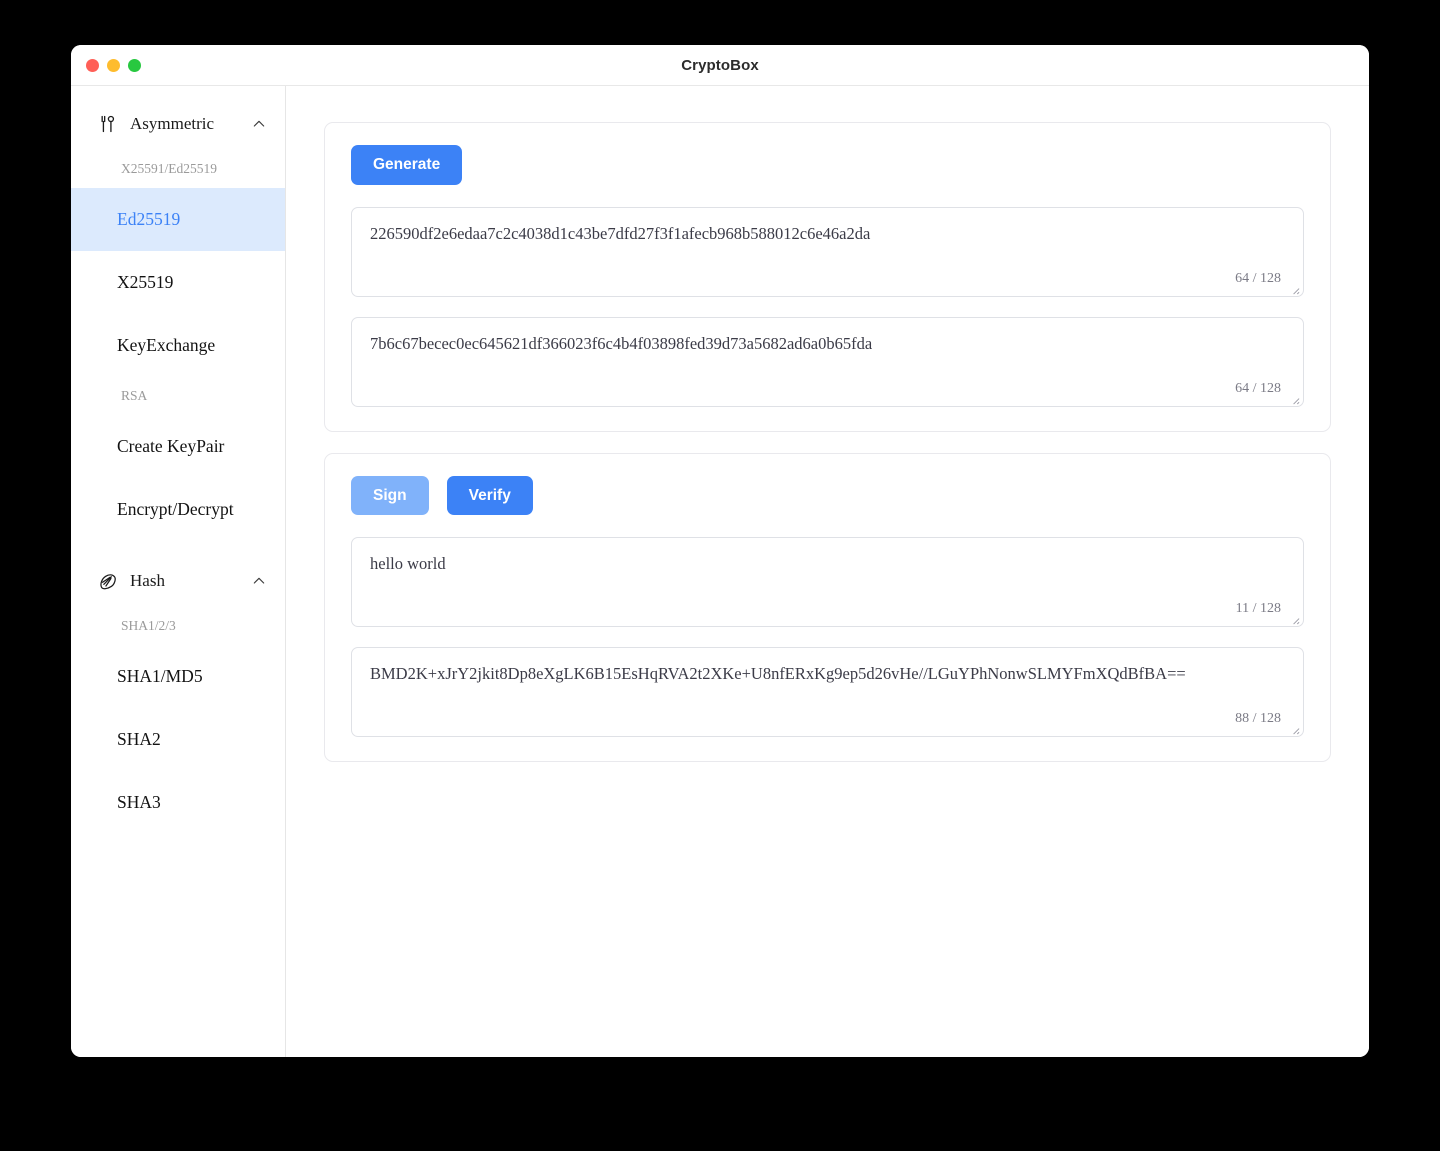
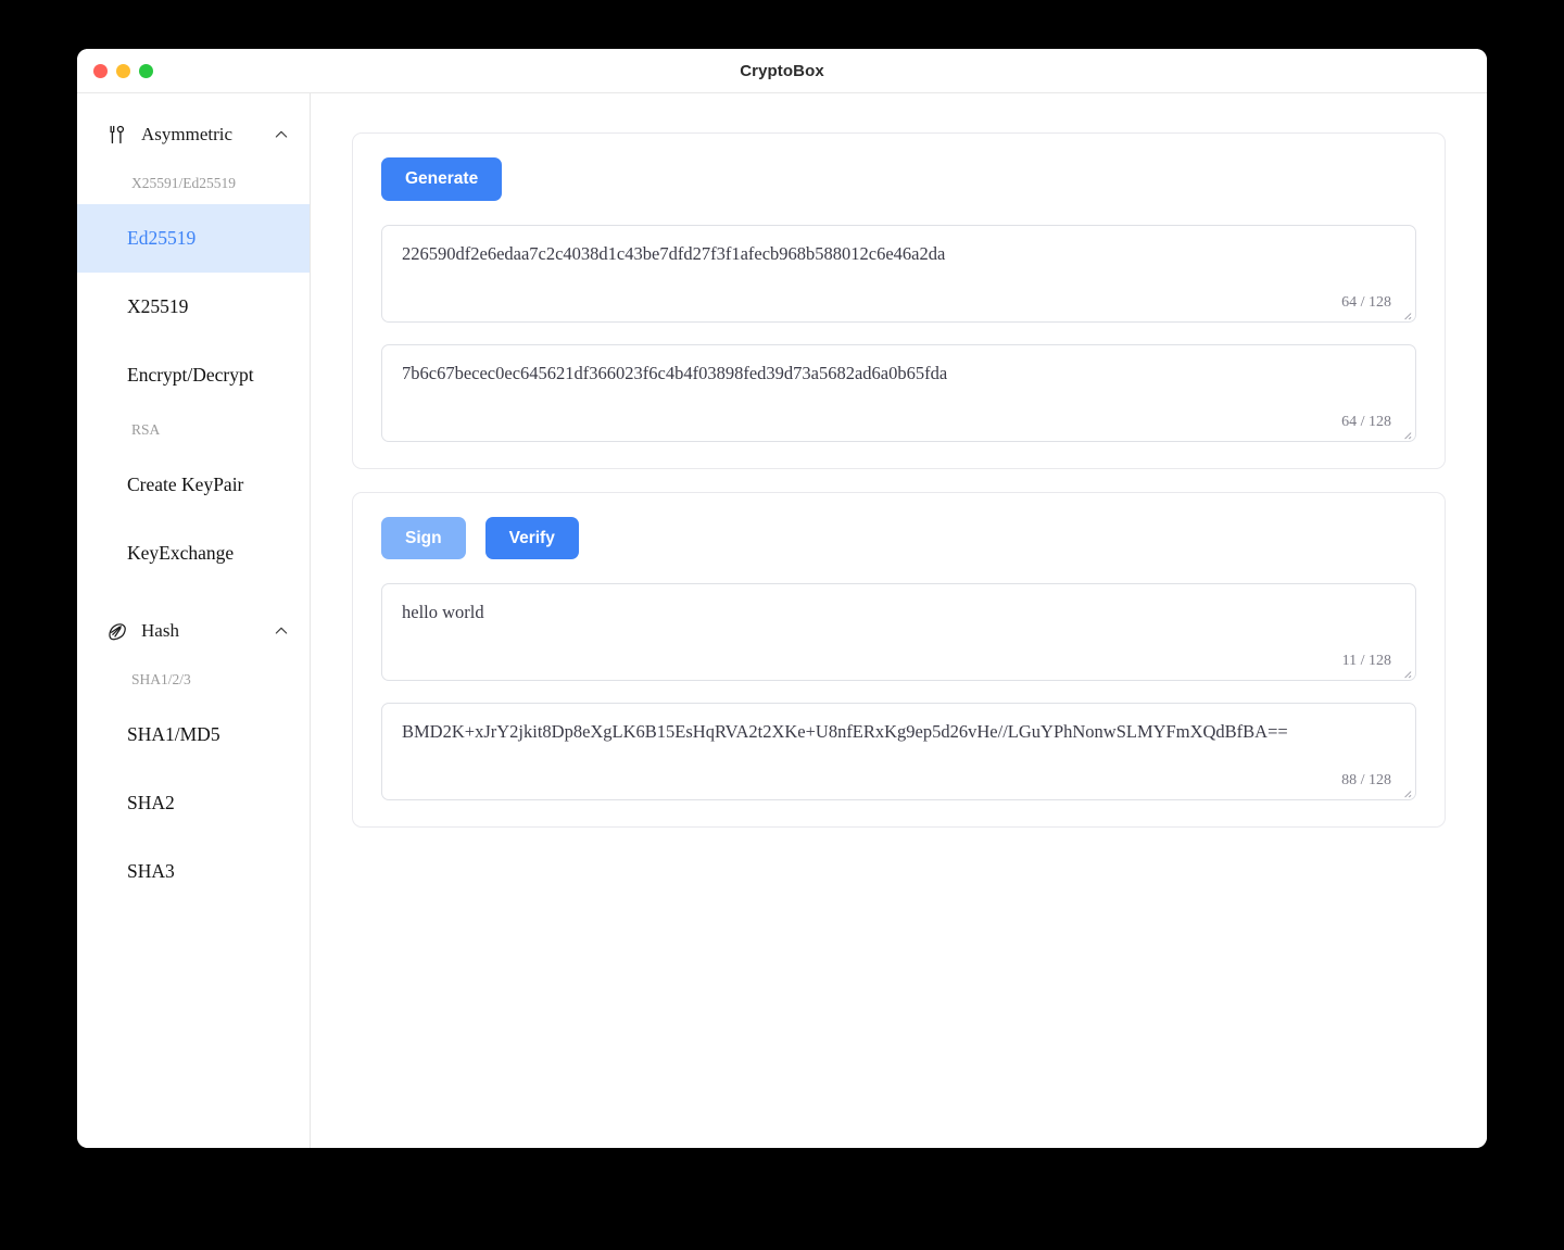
  CryptoBox
  Asymmetric
  X25591/Ed25519
  Ed25519
  X25519
- KeyExchange
+ Encrypt/Decrypt
  RSA
  Create KeyPair
- Encrypt/Decrypt
+ KeyExchange
  Hash
  SHA1/2/3
  SHA1/MD5
  SHA2
  SHA3
  Generate
  226590df2e6edaa7c2c4038d1c43be7dfd27f3f1afecb968b588012c6e46a2da
  64 / 128
  7b6c67becec0ec645621df366023f6c4b4f03898fed39d73a5682ad6a0b65fda
  64 / 128
  Sign
  Verify
  hello world
  11 / 128
  BMD2K+xJrY2jkit8Dp8eXgLK6B15EsHqRVA2t2XKe+U8nfERxKg9ep5d26vHe//LGuYPhNonwSLMYFmXQdBfBA==
  88 / 128
